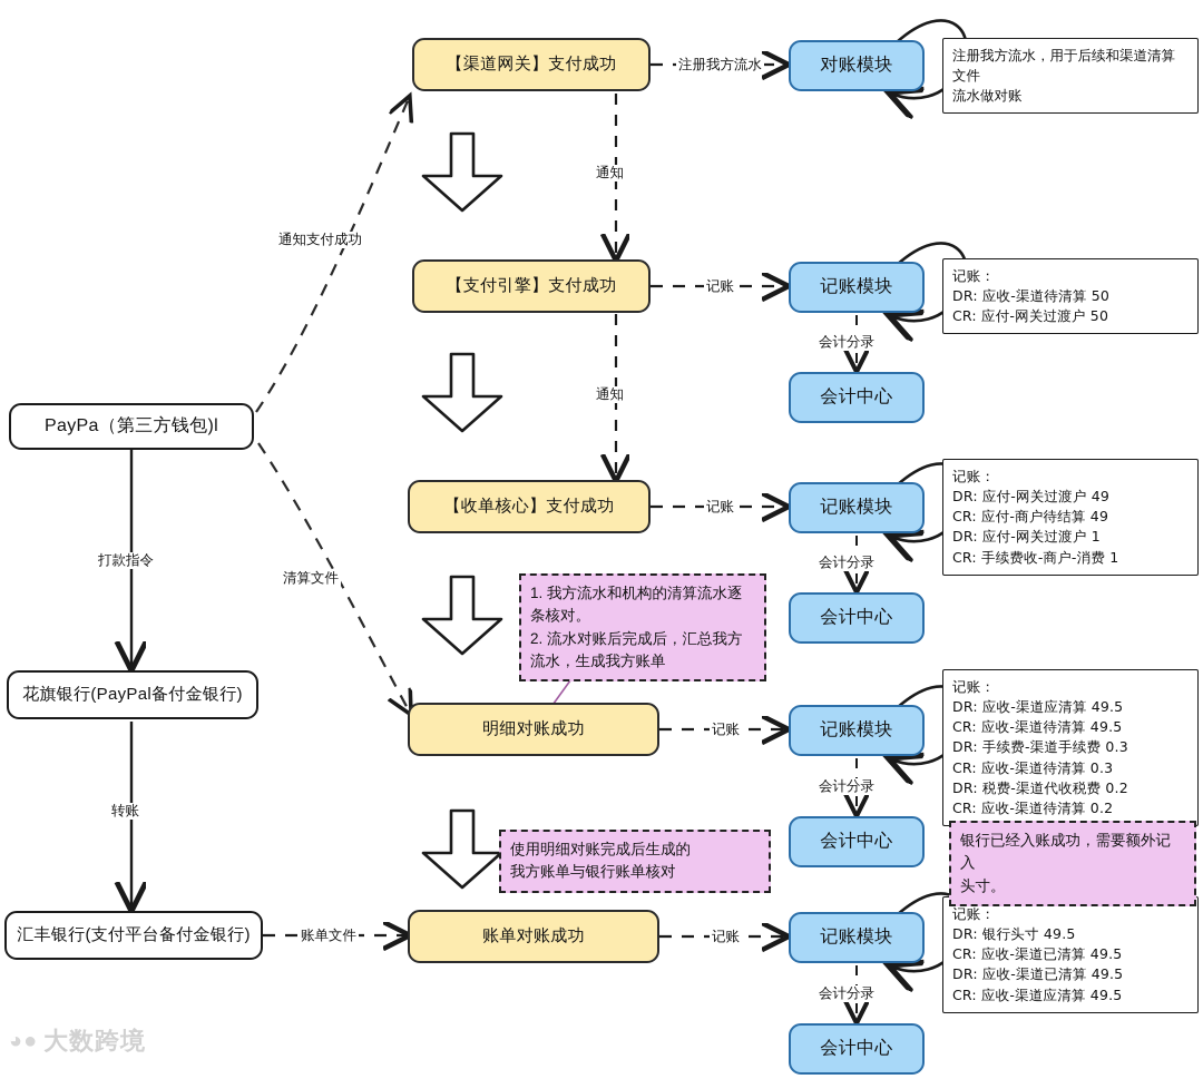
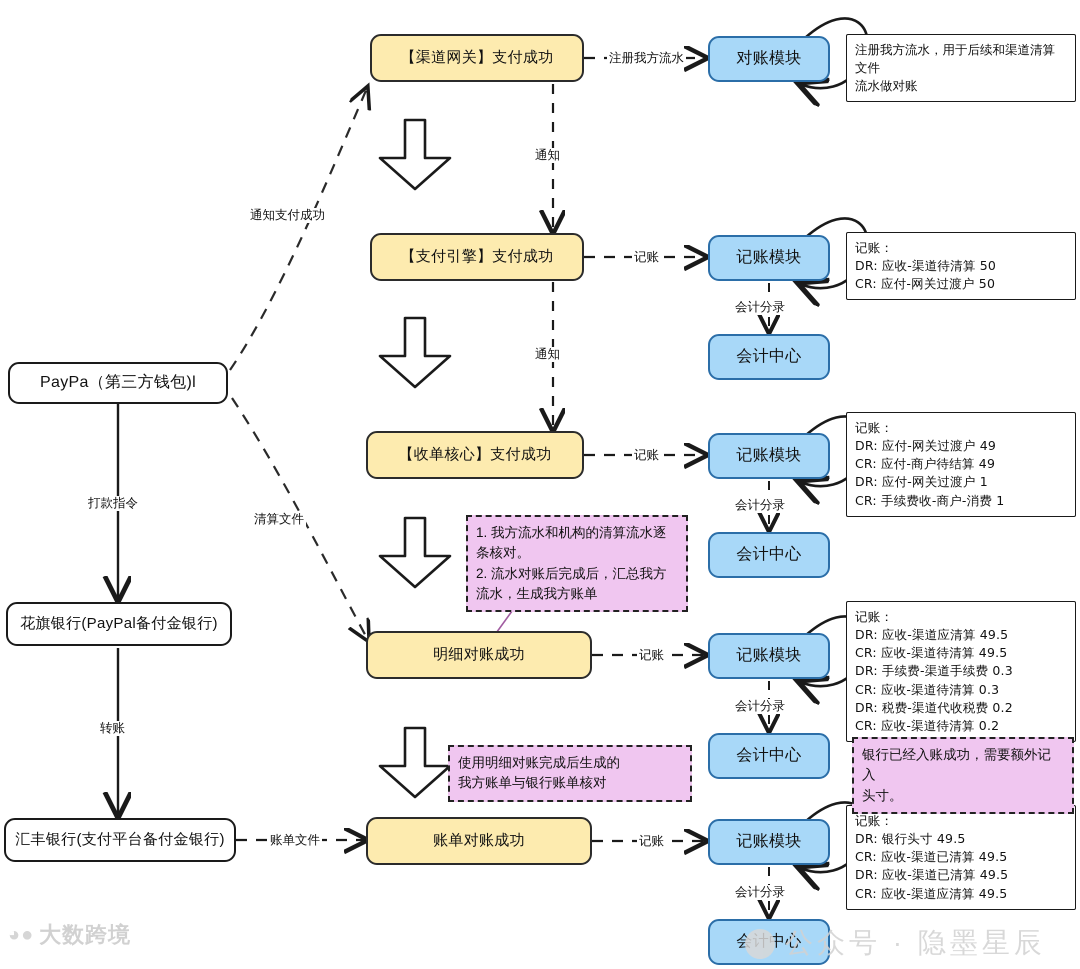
  PayPa（第三方钱包)l
  花旗银行(PayPal备付金银行)
  汇丰银行(支付平台备付金银行)
  【渠道网关】支付成功
  【支付引擎】支付成功
  【收单核心】支付成功
  明细对账成功
  账单对账成功
  对账模块
  记账模块
  记账模块
  记账模块
  记账模块
  会计中心
  会计中心
  会计中心
  会计中心
  注册我方流水，用于后续和渠道清算文件
  流水做对账
  记账：
  DR: 应收-渠道待清算 50
  CR: 应付-网关过渡户 50
  记账：
  DR: 应付-网关过渡户 49
  CR: 应付-商户待结算 49
  DR: 应付-网关过渡户 1
  CR: 手续费收-商户-消费 1
  记账：
  DR: 应收-渠道应清算 49.5
  CR: 应收-渠道待清算 49.5
  DR: 手续费-渠道手续费 0.3
  CR: 应收-渠道待清算 0.3
  DR: 税费-渠道代收税费 0.2
  CR: 应收-渠道待清算 0.2
  记账：
  DR: 银行头寸 49.5
  CR: 应收-渠道已清算 49.5
  DR: 应收-渠道已清算 49.5
  CR: 应收-渠道应清算 49.5
  1. 我方流水和机构的清算流水逐
  条核对。
  2. 流水对账后完成后，汇总我方
  流水，生成我方账单
  使用明细对账完成后生成的
  我方账单与银行账单核对
  银行已经入账成功，需要额外记入
  头寸。
  通知支付成功
  清算文件
  打款指令
  转账
  账单文件
  注册我方流水
  通知
  通知
  记账
  记账
  记账
  记账
  会计分录
  会计分录
  会计分录
  会计分录
  ◕●
  大数跨境
+ 公众号 · 隐墨星辰
